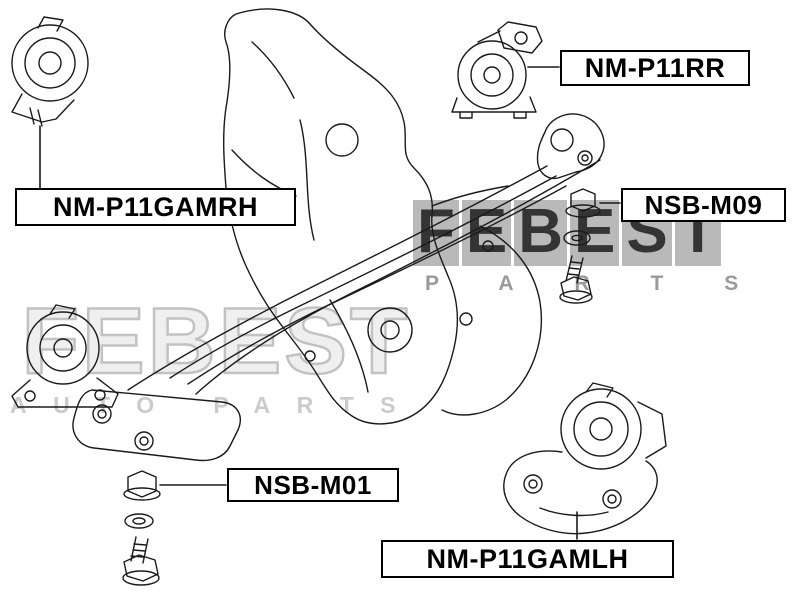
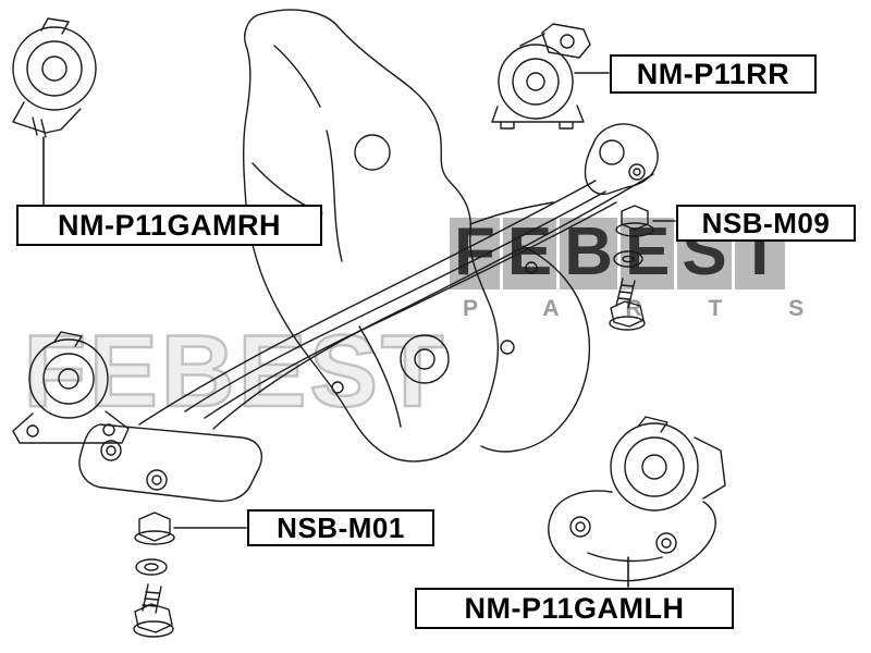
  FEBEST
- AUTO PARTS
  F E B E S T
  PARTS
  NM-P11GAMRH
  NM-P11RR
  NSB-M09
  NSB-M01
  NM-P11GAMLH
